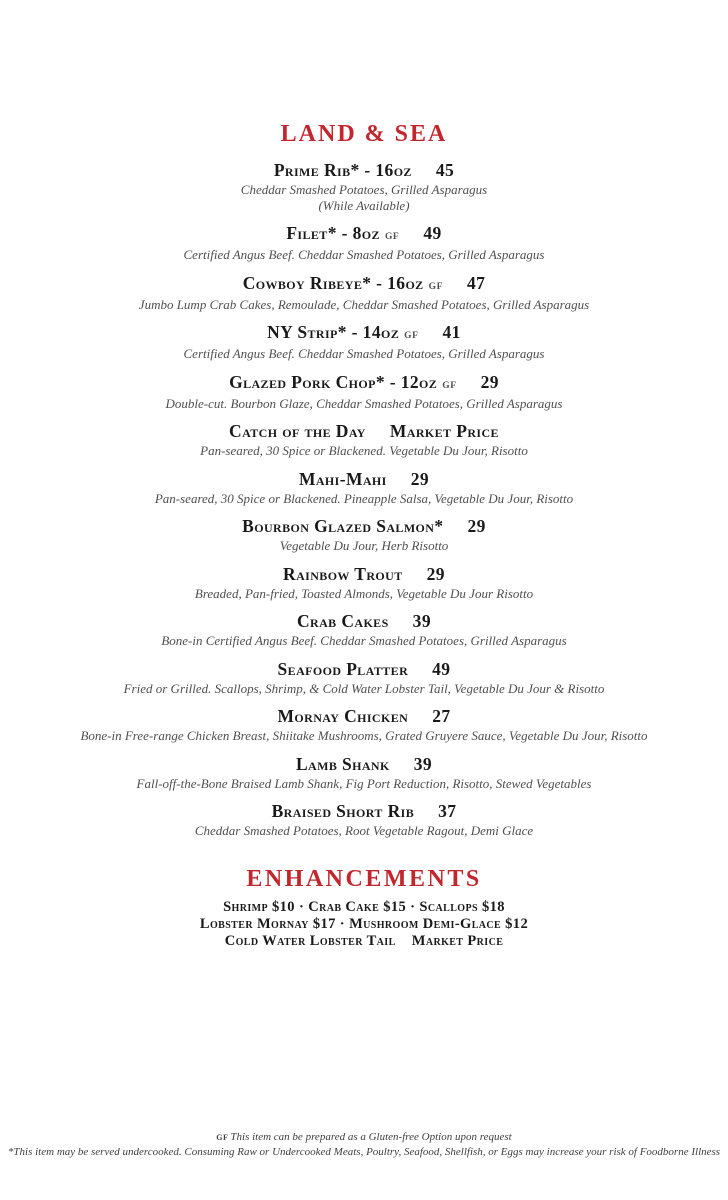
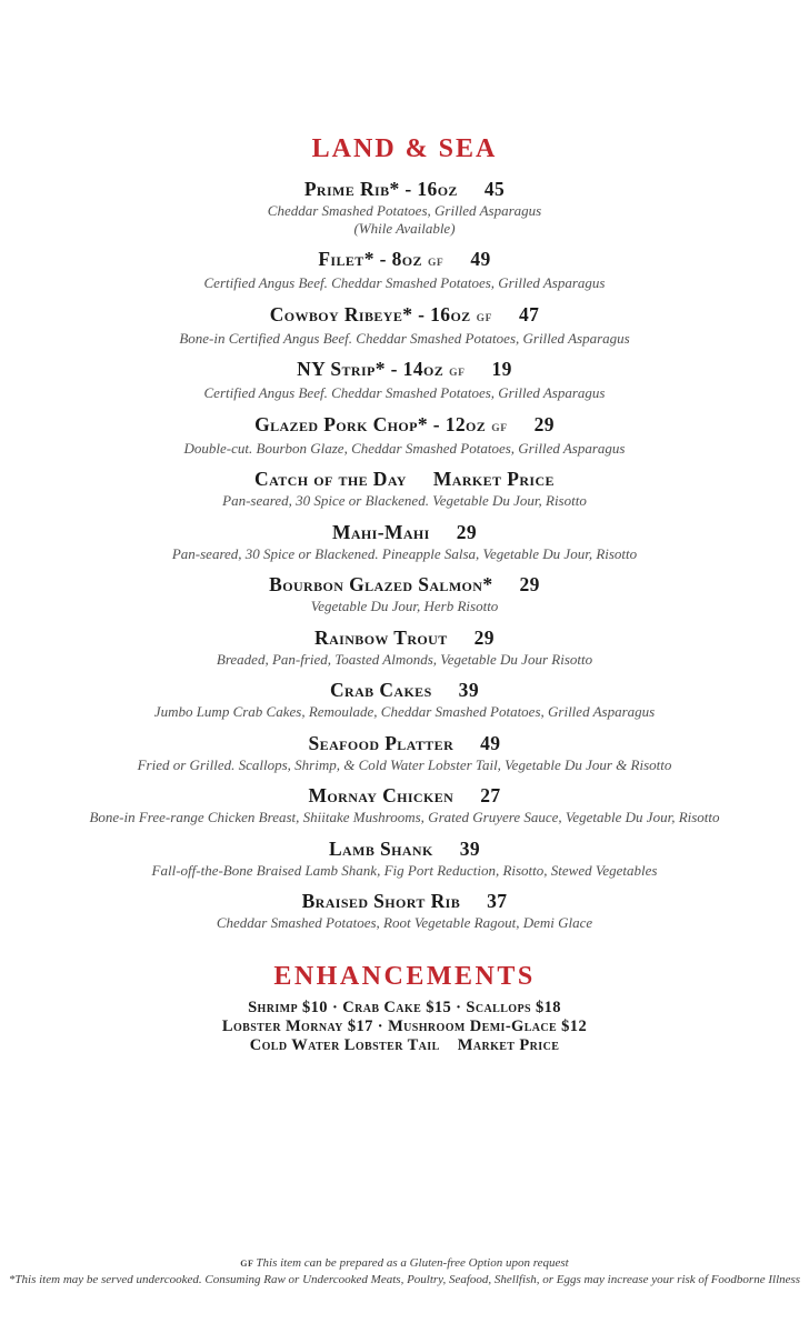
  LAND & SEA
  Prime Rib* - 16oz 45
  Cheddar Smashed Potatoes, Grilled Asparagus
  (While Available)
  Filet* - 8oz GF 49
  Certified Angus Beef. Cheddar Smashed Potatoes, Grilled Asparagus
  Cowboy Ribeye* - 16oz GF 47
- Jumbo Lump Crab Cakes, Remoulade, Cheddar Smashed Potatoes, Grilled Asparagus
+ Bone-in Certified Angus Beef. Cheddar Smashed Potatoes, Grilled Asparagus
- NY Strip* - 14oz GF 41
+ NY Strip* - 14oz GF 19
  Certified Angus Beef. Cheddar Smashed Potatoes, Grilled Asparagus
  Glazed Pork Chop* - 12oz GF 29
  Double-cut. Bourbon Glaze, Cheddar Smashed Potatoes, Grilled Asparagus
  Catch of the Day Market Price
  Pan-seared, 30 Spice or Blackened. Vegetable Du Jour, Risotto
  Mahi-Mahi 29
  Pan-seared, 30 Spice or Blackened. Pineapple Salsa, Vegetable Du Jour, Risotto
  Bourbon Glazed Salmon* 29
  Vegetable Du Jour, Herb Risotto
  Rainbow Trout 29
  Breaded, Pan-fried, Toasted Almonds, Vegetable Du Jour Risotto
  Crab Cakes 39
- Bone-in Certified Angus Beef. Cheddar Smashed Potatoes, Grilled Asparagus
+ Jumbo Lump Crab Cakes, Remoulade, Cheddar Smashed Potatoes, Grilled Asparagus
  Seafood Platter 49
  Fried or Grilled. Scallops, Shrimp, & Cold Water Lobster Tail, Vegetable Du Jour & Risotto
  Mornay Chicken 27
  Bone-in Free-range Chicken Breast, Shiitake Mushrooms, Grated Gruyere Sauce, Vegetable Du Jour, Risotto
  Lamb Shank 39
  Fall-off-the-Bone Braised Lamb Shank, Fig Port Reduction, Risotto, Stewed Vegetables
  Braised Short Rib 37
  Cheddar Smashed Potatoes, Root Vegetable Ragout, Demi Glace
  ENHANCEMENTS
  Shrimp $10 · Crab Cake $15 · Scallops $18
  Lobster Mornay $17 · Mushroom Demi-Glace $12
  Cold Water Lobster Tail Market Price
  GF This item can be prepared as a Gluten-free Option upon request
  *This item may be served undercooked. Consuming Raw or Undercooked Meats, Poultry, Seafood, Shellfish, or Eggs may increase your risk of Foodborne Illness
